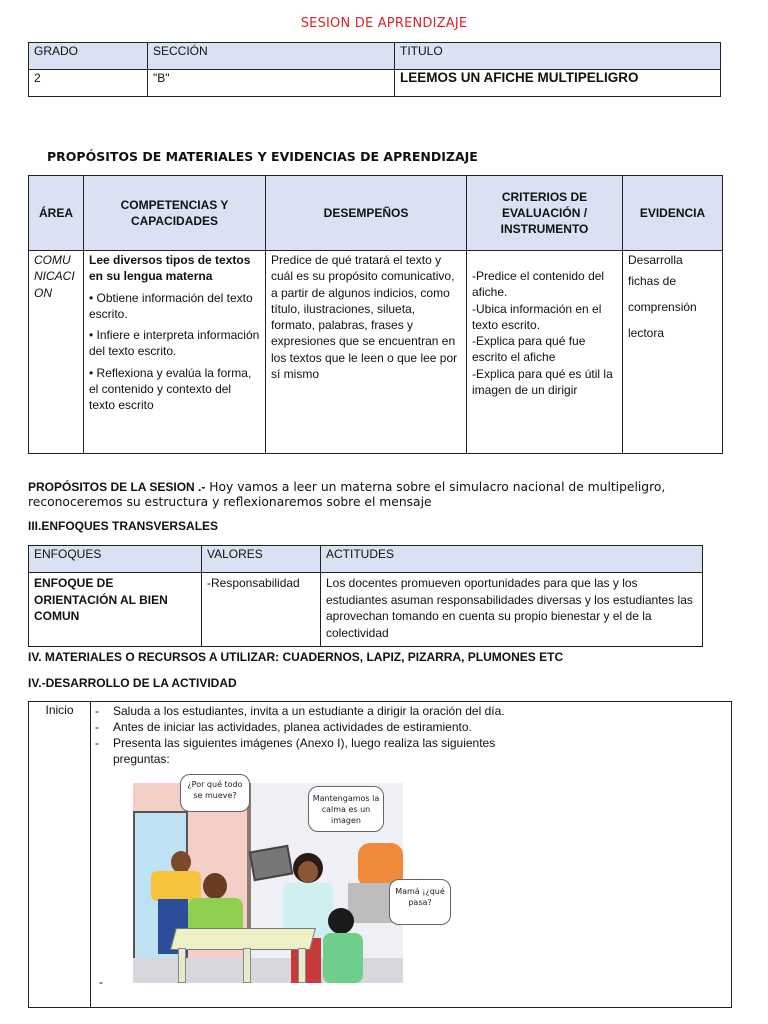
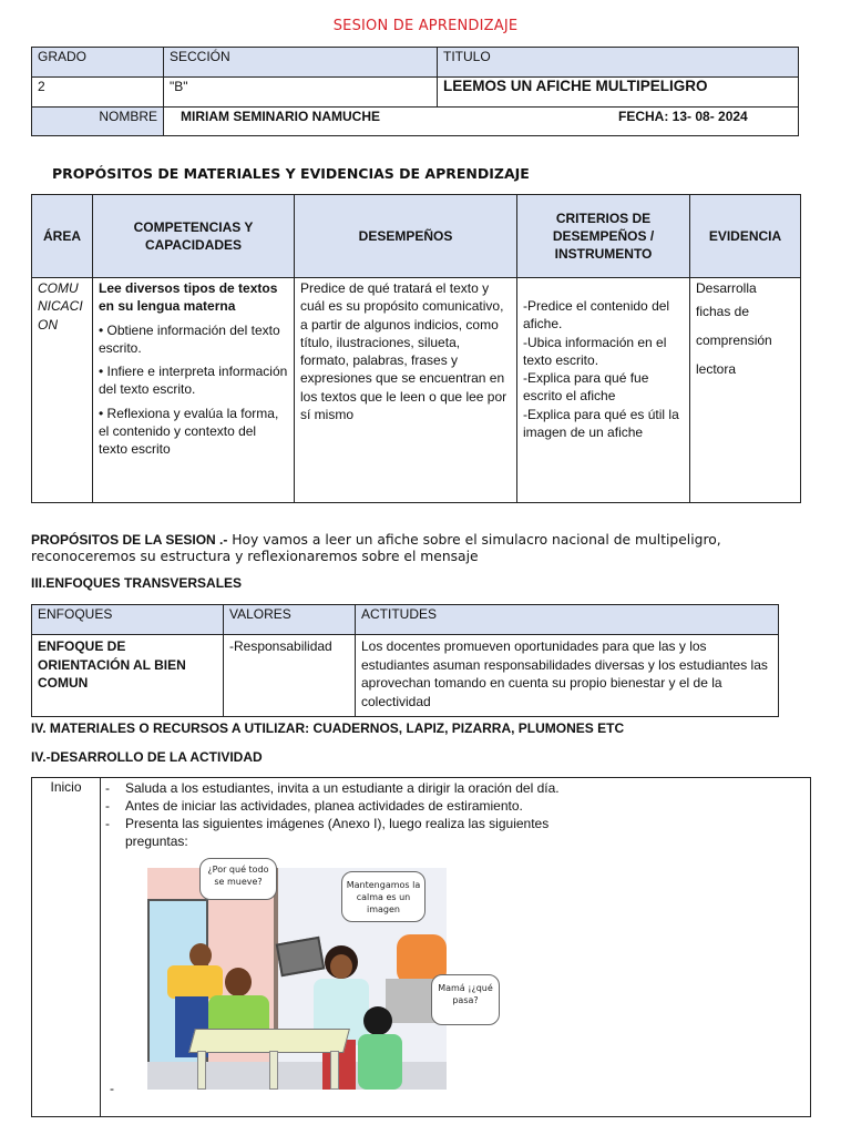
  SESION DE APRENDIZAJE
  GRADO	SECCIÓN	TITULO
  2	"B"	LEEMOS UN AFICHE MULTIPELIGRO
+ NOMBRE	MIRIAM SEMINARIO NAMUCHE FECHA: 13- 08- 2024
  PROPÓSITOS DE MATERIALES Y EVIDENCIAS DE APRENDIZAJE
- ÁREA	COMPETENCIAS Y CAPACIDADES	DESEMPEÑOS	CRITERIOS DE EVALUACIÓN / INSTRUMENTO	EVIDENCIA
+ ÁREA	COMPETENCIAS Y CAPACIDADES	DESEMPEÑOS	CRITERIOS DE DESEMPEÑOS / INSTRUMENTO	EVIDENCIA
- COMU NICACI ON	Lee diversos tipos de textos en su lengua materna • Obtiene información del texto escrito. • Infiere e interpreta información del texto escrito. • Reflexiona y evalúa la forma, el contenido y contexto del texto escrito	Predice de qué tratará el texto y cuál es su propósito comunicativo, a partir de algunos indicios, como título, ilustraciones, silueta, formato, palabras, frases y expresiones que se encuentran en los textos que le leen o que lee por sí mismo	-Predice el contenido del afiche. -Ubica información en el texto escrito. -Explica para qué fue escrito el afiche -Explica para qué es útil la imagen de un dirigir	Desarrolla fichas de comprensión lectora
+ COMU NICACI ON	Lee diversos tipos de textos en su lengua materna • Obtiene información del texto escrito. • Infiere e interpreta información del texto escrito. • Reflexiona y evalúa la forma, el contenido y contexto del texto escrito	Predice de qué tratará el texto y cuál es su propósito comunicativo, a partir de algunos indicios, como título, ilustraciones, silueta, formato, palabras, frases y expresiones que se encuentran en los textos que le leen o que lee por sí mismo	-Predice el contenido del afiche. -Ubica información en el texto escrito. -Explica para qué fue escrito el afiche -Explica para qué es útil la imagen de un afiche	Desarrolla fichas de comprensión lectora
- PROPÓSITOS DE LA SESION .- Hoy vamos a leer un materna sobre el simulacro nacional de multipeligro, reconoceremos su estructura y reflexionaremos sobre el mensaje
+ PROPÓSITOS DE LA SESION .- Hoy vamos a leer un afiche sobre el simulacro nacional de multipeligro, reconoceremos su estructura y reflexionaremos sobre el mensaje
  III.ENFOQUES TRANSVERSALES
  ENFOQUES	VALORES	ACTITUDES
  ENFOQUE DE ORIENTACIÓN AL BIEN COMUN	-Responsabilidad	Los docentes promueven oportunidades para que las y los estudiantes asuman responsabilidades diversas y los estudiantes las aprovechan tomando en cuenta su propio bienestar y el de la colectividad
  IV. MATERIALES O RECURSOS A UTILIZAR: CUADERNOS, LAPIZ, PIZARRA, PLUMONES ETC
  IV.-DESARROLLO DE LA ACTIVIDAD
  Inicio	Saluda a los estudiantes, invita a un estudiante a dirigir la oración del día. Antes de iniciar las actividades, planea actividades de estiramiento. Presenta las siguientes imágenes (Anexo I), luego realiza las siguientes preguntas: -
  ¿Por qué todo se mueve?
  Mantengamos la calma es un imagen
  Mamá ¡¿qué pasa?
